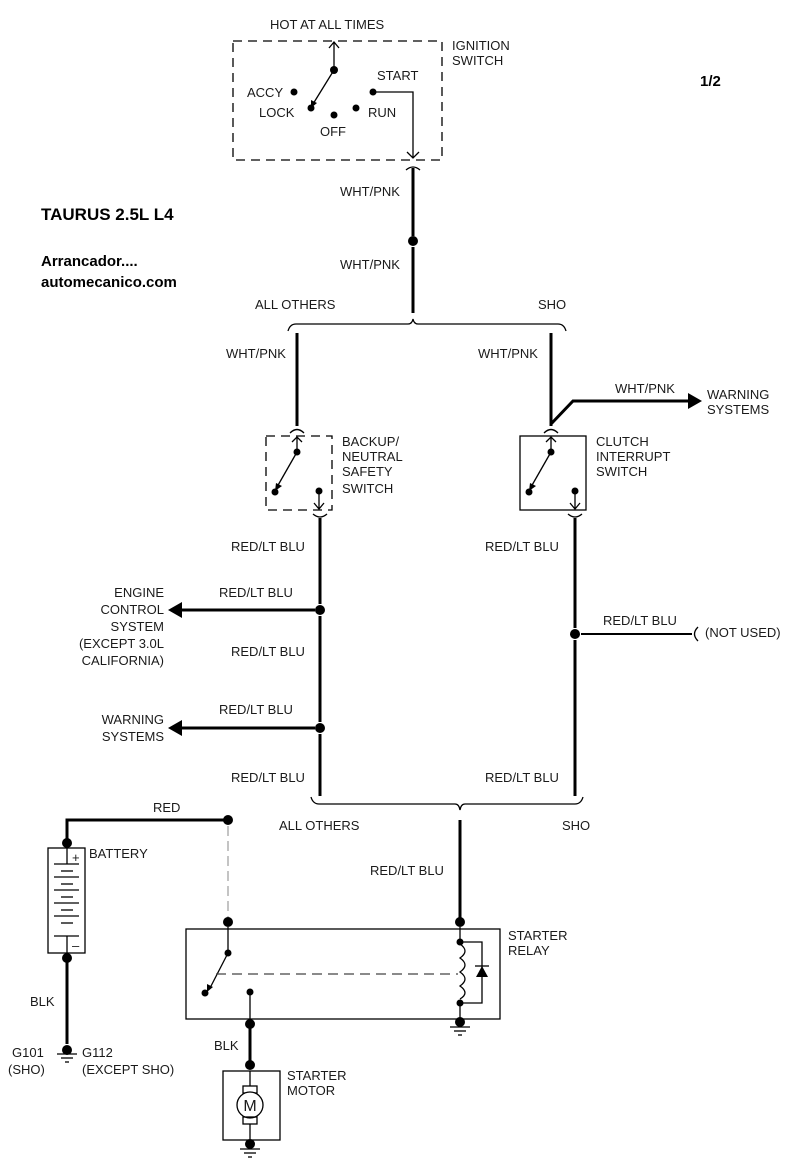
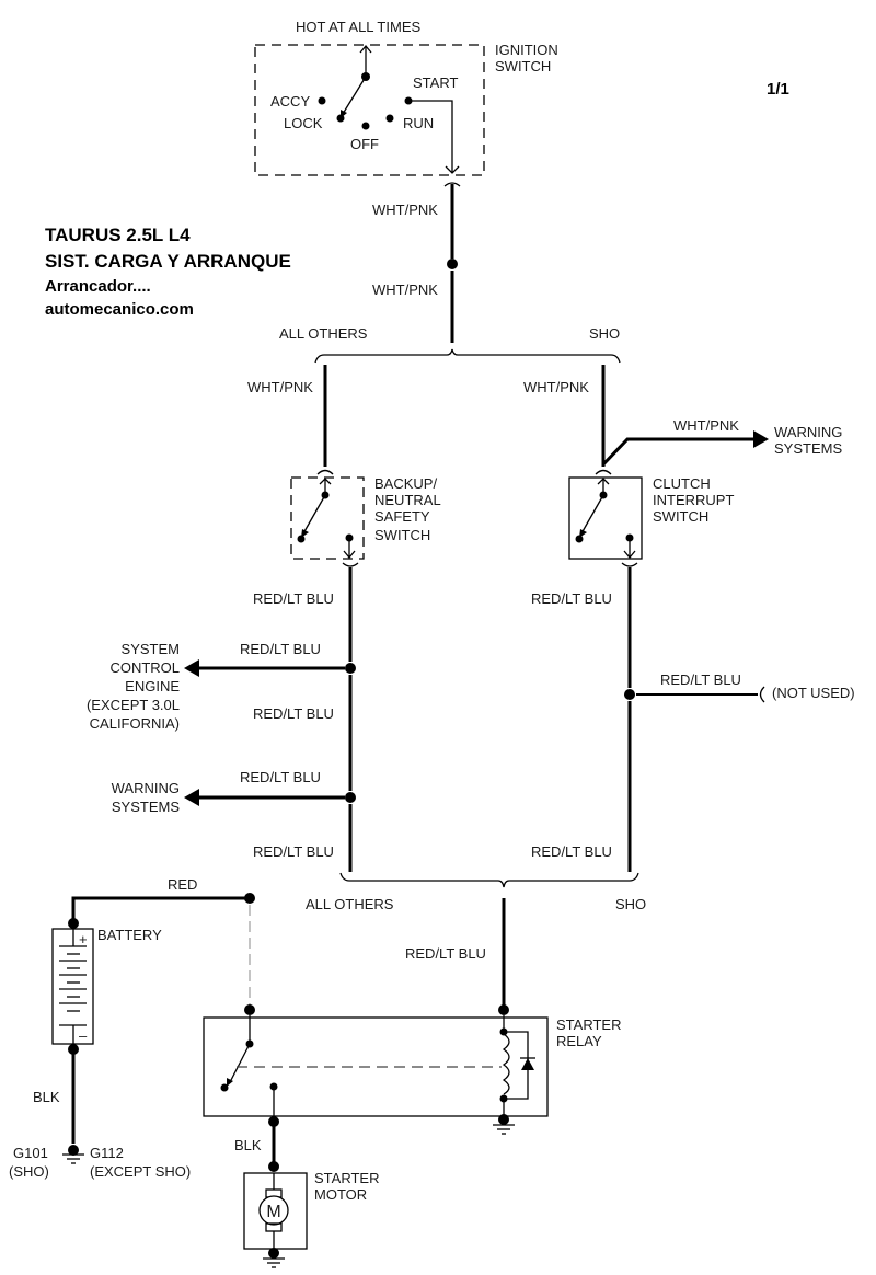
  TAURUS 2.5L L4
+ SIST. CARGA Y ARRANQUE
  Arrancador....
  automecanico.com
- 1/2
+ 1/1
  HOT AT ALL TIMES
  IGNITION
  SWITCH
  ACCY
  LOCK
  OFF
  RUN
  START
  WHT/PNK
  WHT/PNK
  ALL OTHERS
  SHO
  WHT/PNK
  WHT/PNK
  WHT/PNK
  WARNING
  SYSTEMS
  BACKUP/
  NEUTRAL
  SAFETY
  SWITCH
  CLUTCH
  INTERRUPT
  SWITCH
  RED/LT BLU
  RED/LT BLU
- ENGINE
+ SYSTEM
  CONTROL
- SYSTEM
+ ENGINE
  (EXCEPT 3.0L
  CALIFORNIA)
  RED/LT BLU
  RED/LT BLU
  WARNING
  SYSTEMS
  RED/LT BLU
  RED/LT BLU
  RED/LT BLU
  (NOT USED)
  RED/LT BLU
  ALL OTHERS
  SHO
  RED/LT BLU
  RED
  +
  –
  BATTERY
  BLK
  G101
  (SHO)
  G112
  (EXCEPT SHO)
  STARTER
  RELAY
  BLK
  M
  STARTER
  MOTOR
